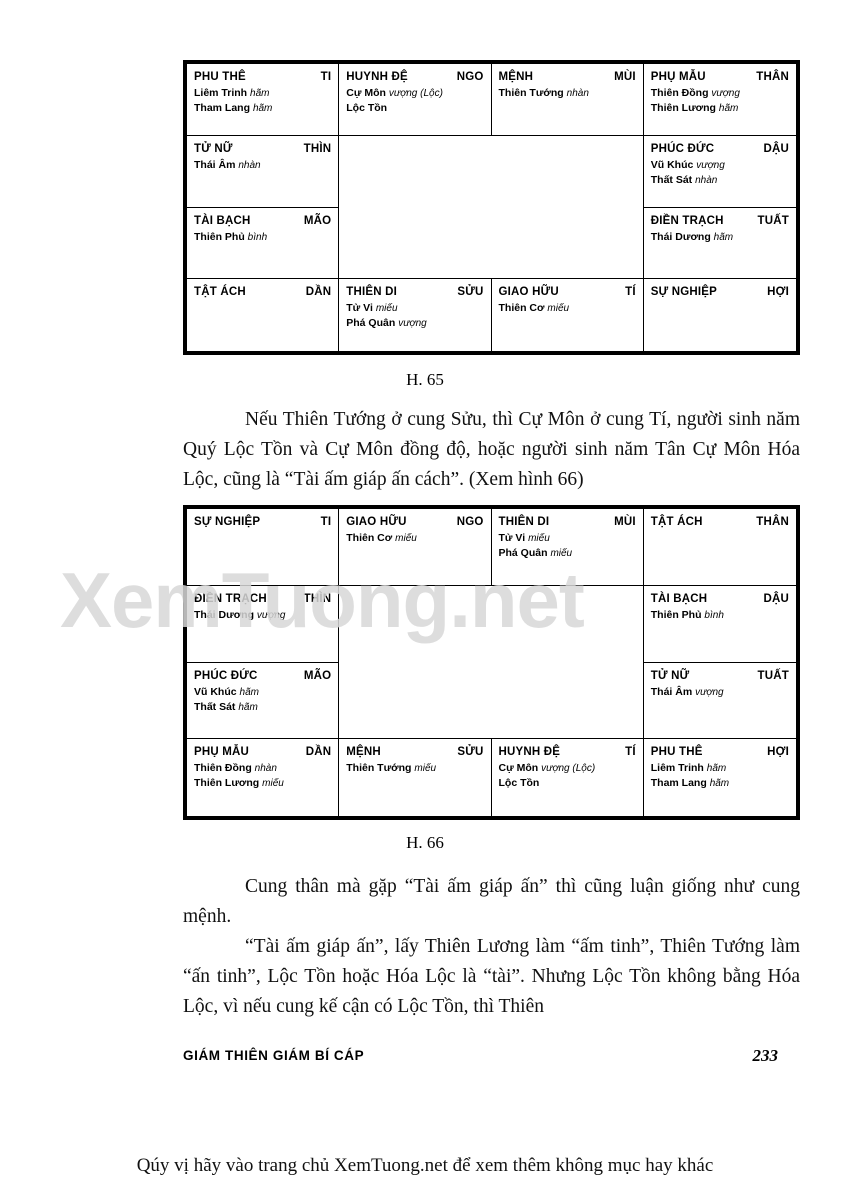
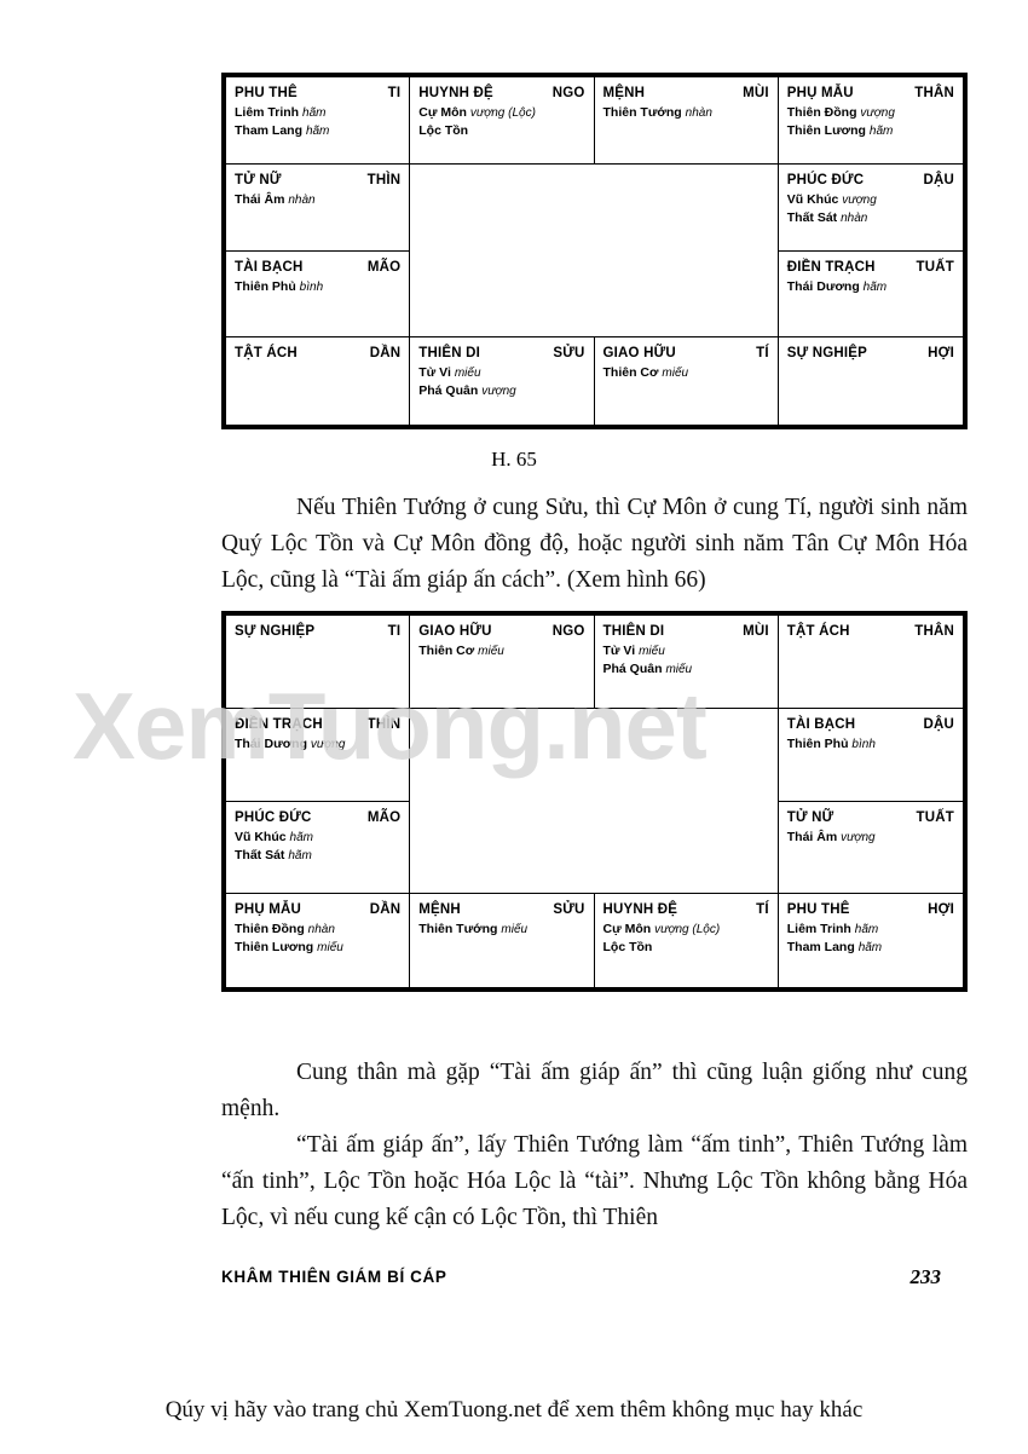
  PHU THÊ
  TI
  Liêm Trinh hãm
  Tham Lang hãm
  HUYNH ĐỆ
  NGO
  Cự Môn vượng (Lộc)
  Lộc Tồn
  MỆNH
  MÙI
  Thiên Tướng nhàn
  PHỤ MẪU
  THÂN
  Thiên Đồng vượng
  Thiên Lương hãm
  TỬ NỮ
  THÌN
  Thái Âm nhàn
  PHÚC ĐỨC
  DẬU
  Vũ Khúc vượng
  Thất Sát nhàn
  TÀI BẠCH
  MÃO
  Thiên Phủ bình
  ĐIỀN TRẠCH
  TUẤT
  Thái Dương hãm
  TẬT ÁCH
  DẦN
  THIÊN DI
  SỬU
  Tử Vi miếu
  Phá Quân vượng
  GIAO HỮU
  TÍ
  Thiên Cơ miếu
  SỰ NGHIỆP
  HỢI
  H. 65
  Nếu Thiên Tướng ở cung Sửu, thì Cự Môn ở cung Tí, người sinh năm Quý Lộc Tồn và Cự Môn đồng độ, hoặc người sinh năm Tân Cự Môn Hóa Lộc, cũng là “Tài ấm giáp ấn cách”. (Xem hình 66)
  SỰ NGHIỆP
  TI
  GIAO HỮU
  NGO
  Thiên Cơ miếu
  THIÊN DI
  MÙI
  Tử Vi miếu
  Phá Quân miếu
  TẬT ÁCH
  THÂN
  ĐIỀN TRẠCH
  THÌN
  Thái Dương vượng
  TÀI BẠCH
  DẬU
  Thiên Phủ bình
  PHÚC ĐỨC
  MÃO
  Vũ Khúc hãm
  Thất Sát hãm
  TỬ NỮ
  TUẤT
  Thái Âm vượng
  PHỤ MẪU
  DẦN
  Thiên Đồng nhàn
  Thiên Lương miếu
  MỆNH
  SỬU
  Thiên Tướng miếu
  HUYNH ĐỆ
  TÍ
  Cự Môn vượng (Lộc)
  Lộc Tồn
  PHU THÊ
  HỢI
  Liêm Trinh hãm
  Tham Lang hãm
- H. 66
  XemTuong.net
  Cung thân mà gặp “Tài ấm giáp ấn” thì cũng luận giống như cung mệnh.
- “Tài ấm giáp ấn”, lấy Thiên Lương làm “ấm tinh”, Thiên Tướng làm “ấn tinh”, Lộc Tồn hoặc Hóa Lộc là “tài”. Nhưng Lộc Tồn không bằng Hóa Lộc, vì nếu cung kế cận có Lộc Tồn, thì Thiên
+ “Tài ấm giáp ấn”, lấy Thiên Tướng làm “ấm tinh”, Thiên Tướng làm “ấn tinh”, Lộc Tồn hoặc Hóa Lộc là “tài”. Nhưng Lộc Tồn không bằng Hóa Lộc, vì nếu cung kế cận có Lộc Tồn, thì Thiên
- GIÁM THIÊN GIÁM BÍ CÁP
+ KHÂM THIÊN GIÁM BÍ CÁP
  233
  Qúy vị hãy vào trang chủ XemTuong.net để xem thêm không mục hay khác
